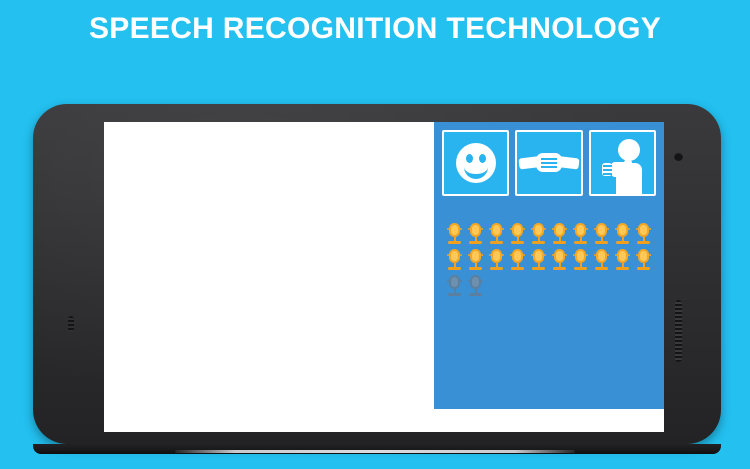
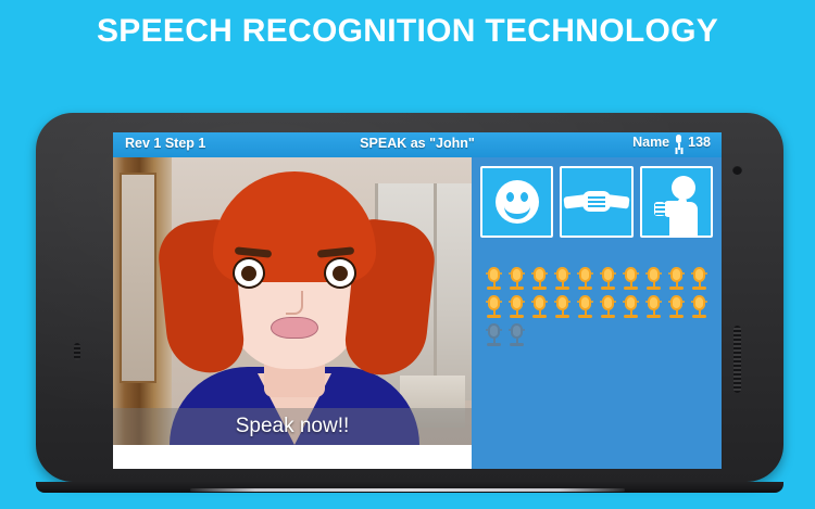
  SPEECH RECOGNITION TECHNOLOGY
+ Rev 1 Step 1
+ SPEAK as "John"
+ Name
+ 138
+ Speak now!!
